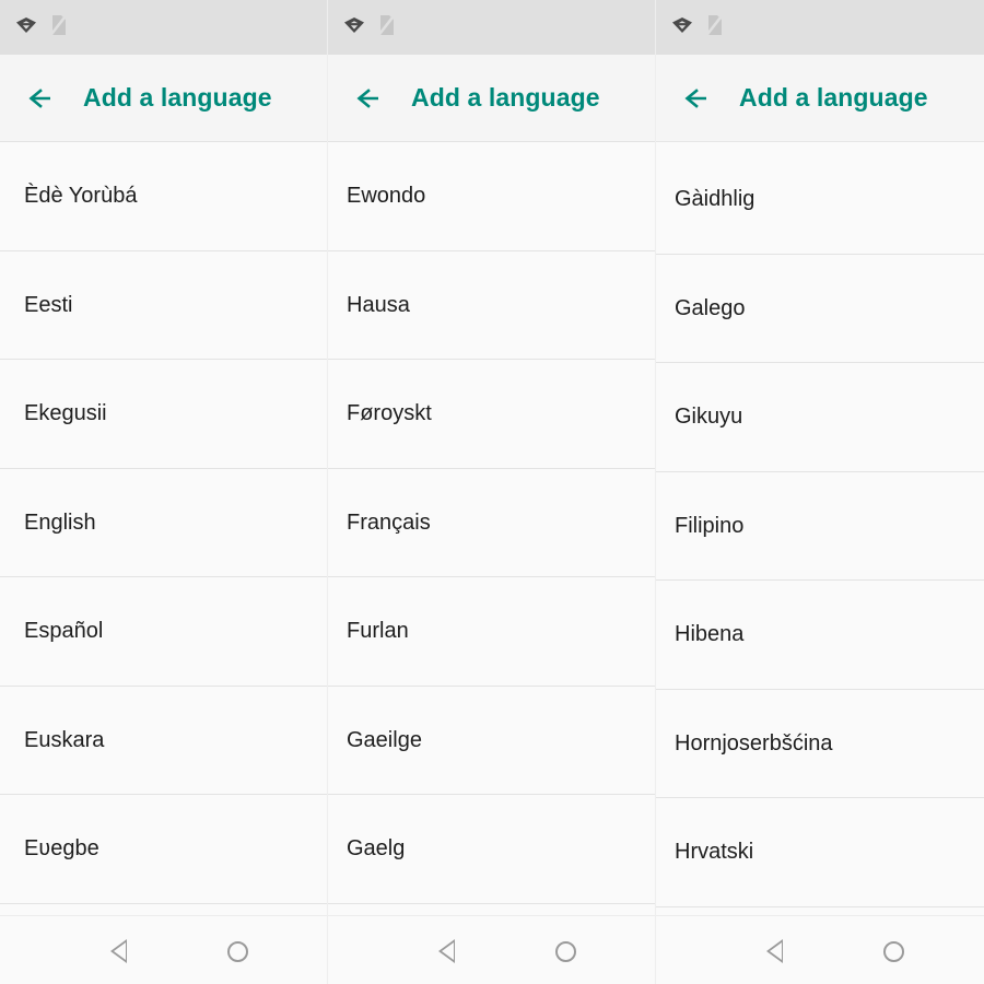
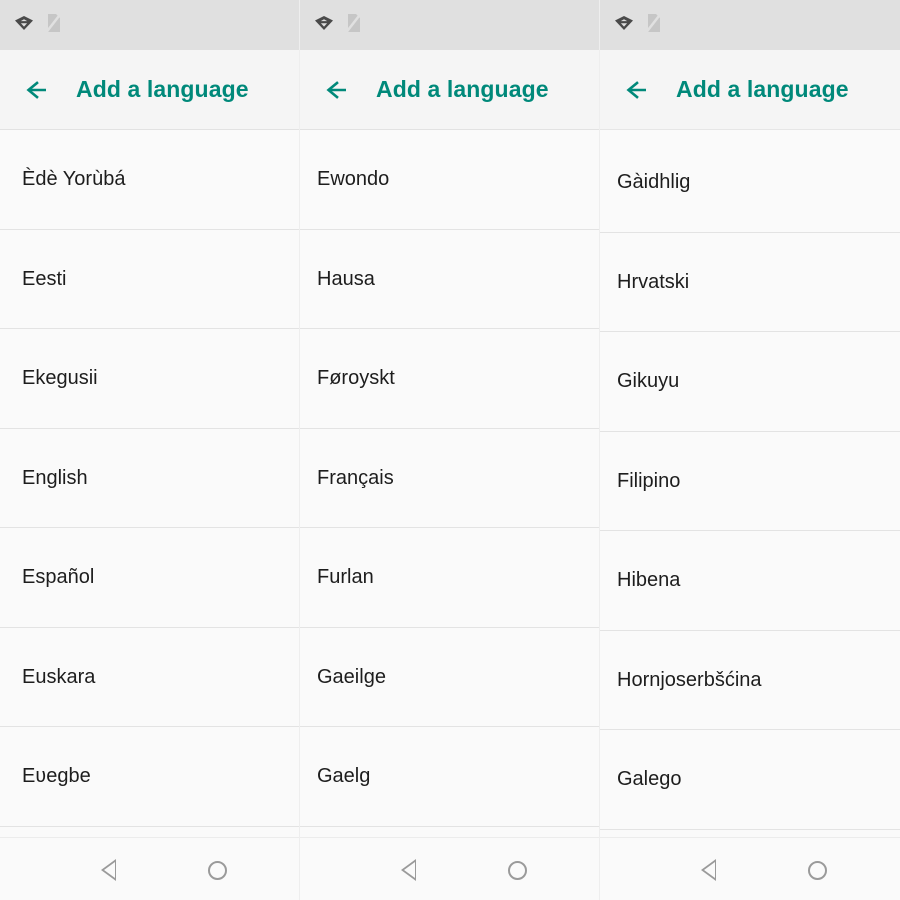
  Add a language
  Èdè Yorùbá
  Eesti
  Ekegusii
  English
  Español
  Euskara
  Eʋegbe
  Add a language
  Ewondo
  Hausa
  Føroyskt
  Français
  Furlan
  Gaeilge
  Gaelg
  Add a language
  Gàidhlig
- Galego
+ Hrvatski
  Gikuyu
  Filipino
  Hibena
  Hornjoserbšćina
- Hrvatski
+ Galego
